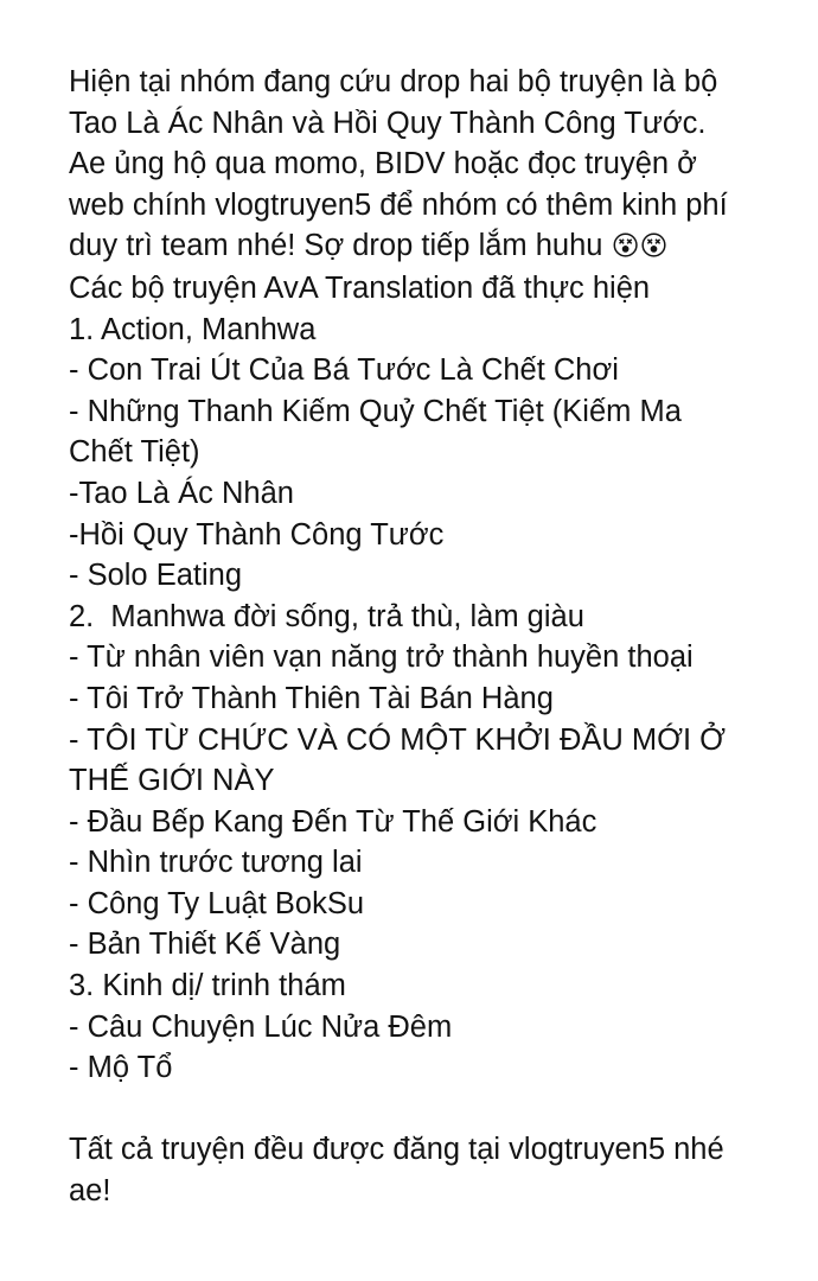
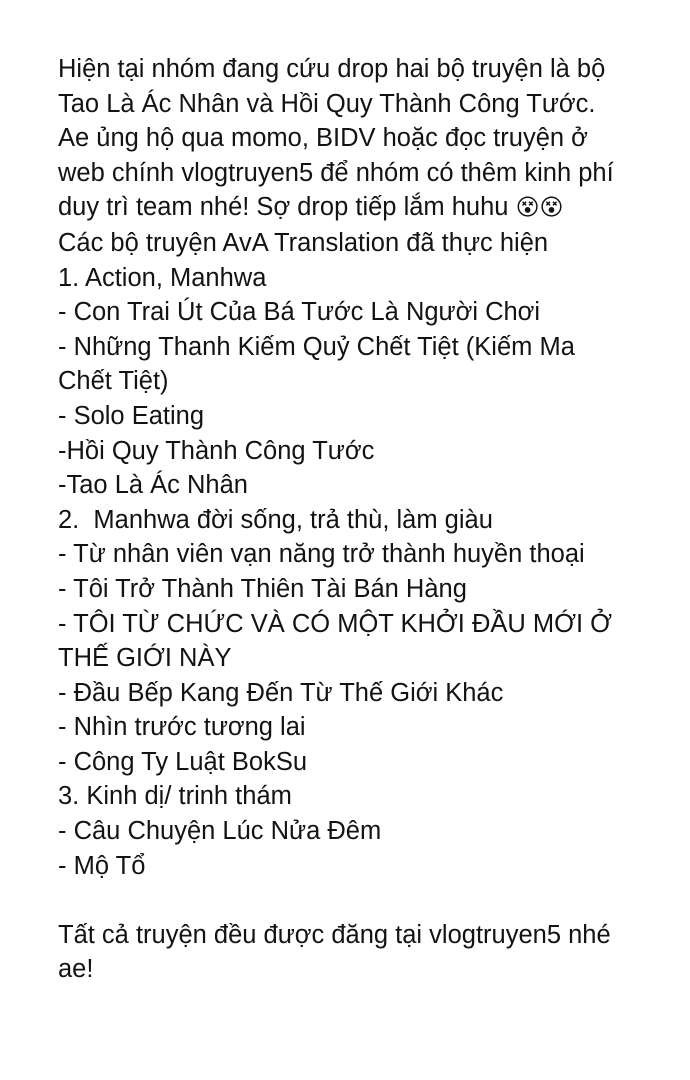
  Hiện tại nhóm đang cứu drop hai bộ truyện là bộ Tao Là Ác Nhân và Hồi Quy Thành Công Tước. Ae ủng hộ qua momo, BIDV hoặc đọc truyện ở web chính vlogtruyen5 để nhóm có thêm kinh phí duy trì team nhé! Sợ drop tiếp lắm huhu 😵😵
  Các bộ truyện AvA Translation đã thực hiện
  1. Action, Manhwa
- - Con Trai Út Của Bá Tước Là Chết Chơi
+ - Con Trai Út Của Bá Tước Là Người Chơi
  - Những Thanh Kiếm Quỷ Chết Tiệt (Kiếm Ma Chết Tiệt)
- -Tao Là Ác Nhân
+ - Solo Eating
  -Hồi Quy Thành Công Tước
- - Solo Eating
+ -Tao Là Ác Nhân
  2. Manhwa đời sống, trả thù, làm giàu
  - Từ nhân viên vạn năng trở thành huyền thoại
  - Tôi Trở Thành Thiên Tài Bán Hàng
  - TÔI TỪ CHỨC VÀ CÓ MỘT KHỞI ĐẦU MỚI Ở THẾ GIỚI NÀY
  - Đầu Bếp Kang Đến Từ Thế Giới Khác
  - Nhìn trước tương lai
  - Công Ty Luật BokSu
- - Bản Thiết Kế Vàng
  3. Kinh dị/ trinh thám
  - Câu Chuyện Lúc Nửa Đêm
  - Mộ Tổ
  Tất cả truyện đều được đăng tại vlogtruyen5 nhé ae!
